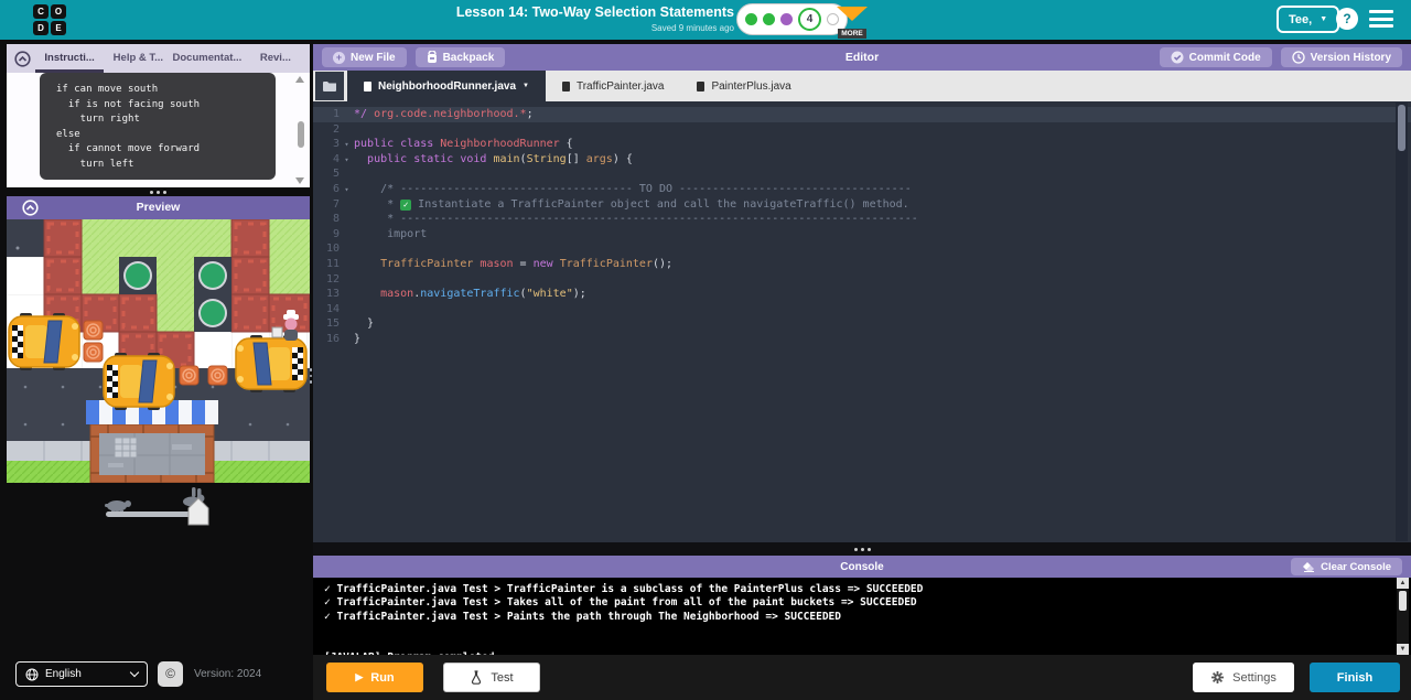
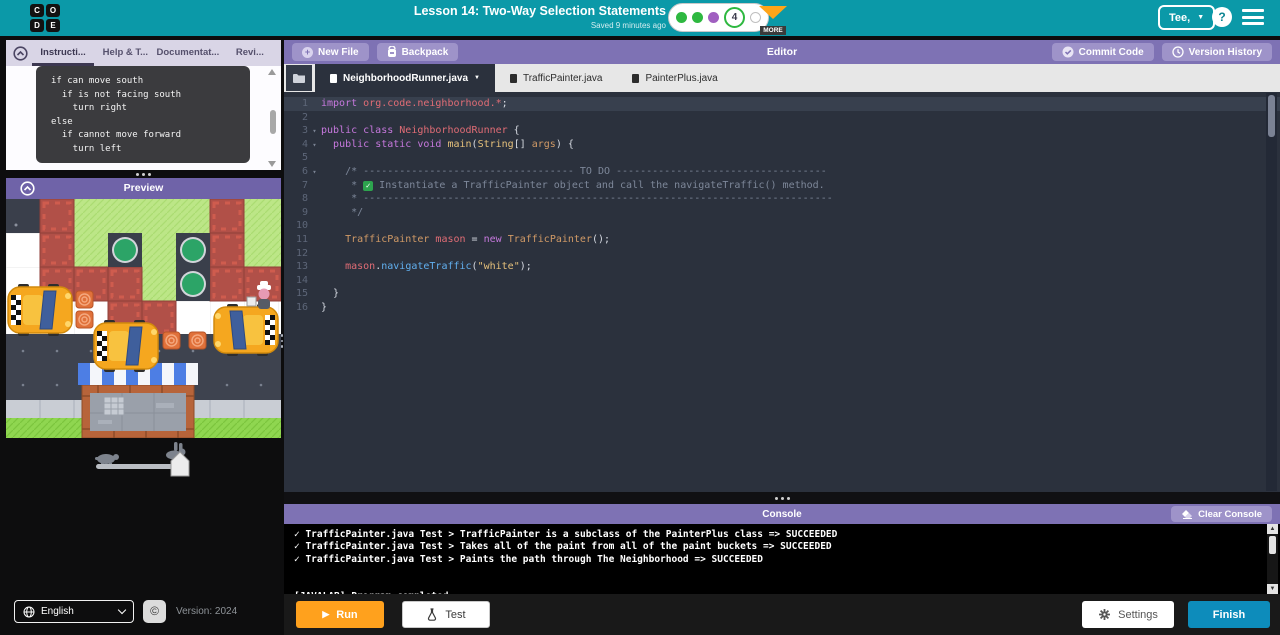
  C
  O
  D
  E
  Lesson 14: Two-Way Selection Statements
  Saved 9 minutes ago
  4
  Tee,
  ?
  Instructi...
  Help & T...
  Documentat...
  Revi...
  if can move south
  if is not facing south
  turn right
  else
  if cannot move forward
  turn left
  Preview
  English
  ©
  Version: 2024
  Editor
  +
  New File
  Backpack
  Commit Code
  Version History
  NeighborhoodRunner.java
  TrafficPainter.java
  PainterPlus.java
- 1 */ org.code.neighborhood.*;
+ 1 import org.code.neighborhood.*;
  2
  3 public class NeighborhoodRunner {
  4 ▾ public static void main(String[] args) {
  5
  6 ▾ /* ----------------------------------- TO DO -----------------------------------
  7 * ✓ Instantiate a TrafficPainter object and call the navigateTraffic() method.
  8 * ------------------------------------------------------------------------------
- 9 import
+ 9 */
  10
  11 TrafficPainter mason = new TrafficPainter();
  12
  13 mason.navigateTraffic("white");
  14
  15 }
  16 }
  Console
  Clear Console
  ✓ TrafficPainter.java Test > TrafficPainter is a subclass of the PainterPlus class => SUCCEEDED
  ✓ TrafficPainter.java Test > Takes all of the paint from all of the paint buckets => SUCCEEDED
  ✓ TrafficPainter.java Test > Paints the path through The Neighborhood => SUCCEEDED
  ▶
  Run
  Test
  Settings
  Finish
